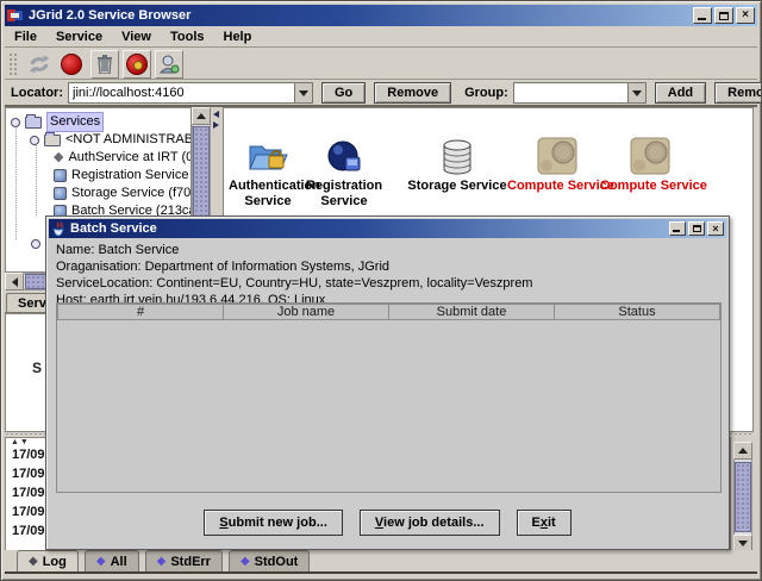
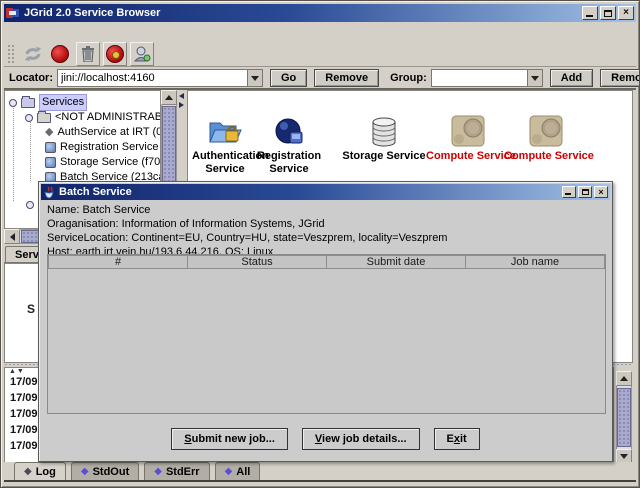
  JGrid 2.0 Service Browser
  ×
- File
- Service
- View
- Tools
- Help
  Locator:
  jini://localhost:4160
  Go
  Remove
  Group:
  Add
  Services
  <NOT ADMINISTRAB
  ◆
  AuthService at IRT (0
  Registration Service
  Storage Service (f70
  Batch Service (213c
  S
  Authenticati Service
  Registration Service
  Storage Service
  Compute Servic
  Compute Service
  17/09
  17/09
  17/09
  17/09
  17/09
  Batch Service
  ×
  Name: Batch Service
- Oraganisation: Department of Information Systems, JGrid
+ Oraganisation: Information of Information Systems, JGrid
  ServiceLocation: Continent=EU, Country=HU, state=Veszprem, locality=Veszprem
  Host: earth.irt.vein.hu/193.6.44.216, OS: Linux
  #
- Job name
+ Status
  Submit date
- Status
+ Job name
  Submit new job...
  View job details...
  Exit
  ◆
  Log
  ◆
- All
+ StdOut
  ◆
  StdErr
  ◆
- StdOut
+ All
